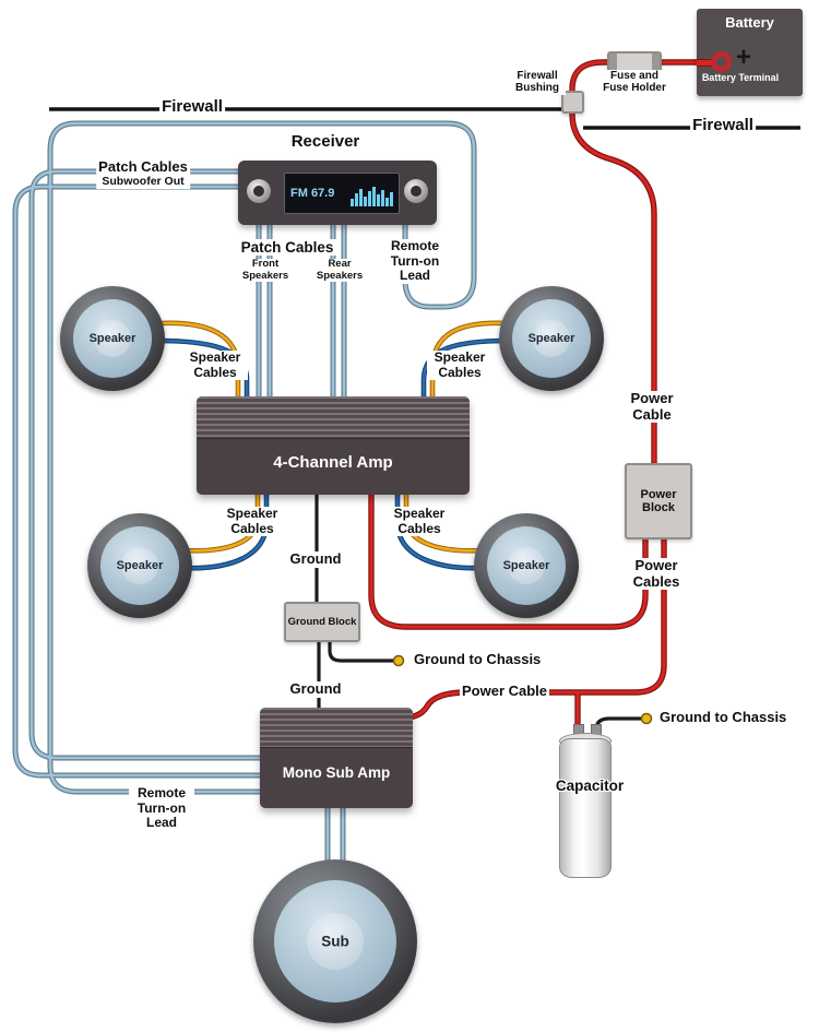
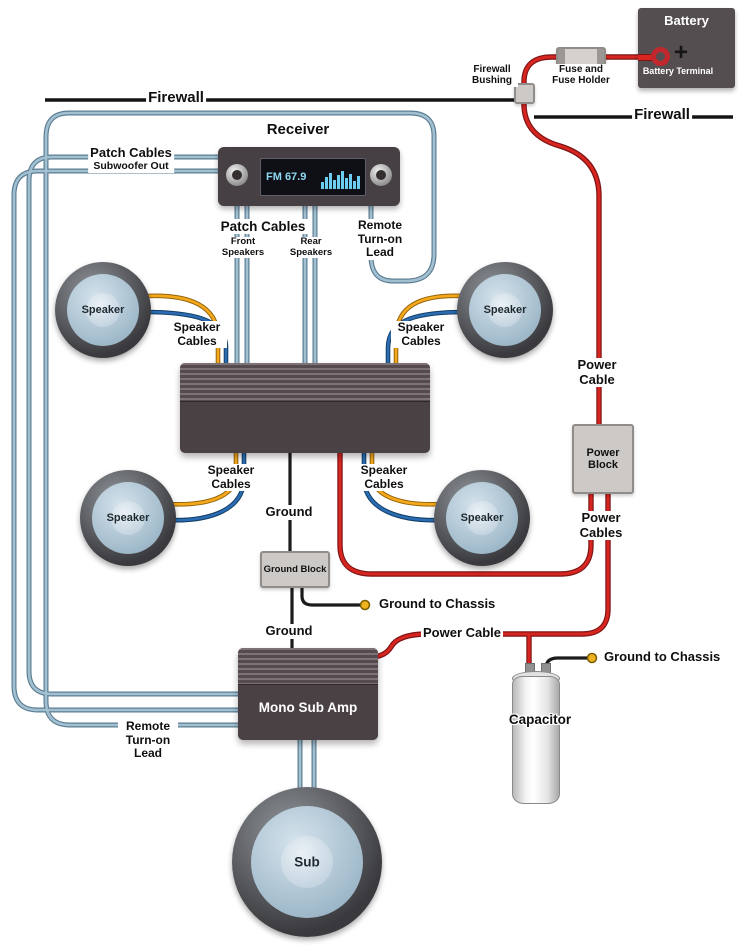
  Battery
  +
  Battery Terminal
  FM 67.9
- 4-Channel Amp
  Mono Sub Amp
  Speaker
  Speaker
  Speaker
  Speaker
  Sub
  Power Block
  Ground Block
  Firewall
  Firewall
  Firewall Bushing
  Fuse and Fuse Holder
  Receiver
  Patch Cables
  Subwoofer Out
  Patch Cables
  Front Speakers
  Rear Speakers
  Remote Turn-on Lead
  Speaker Cables
  Speaker Cables
  Speaker Cables
  Speaker Cables
  Ground
  Ground
  Ground to Chassis
  Ground to Chassis
  Power Cable
  Power Cables
  Power Cable
  Capacitor
  Remote Turn-on Lead
